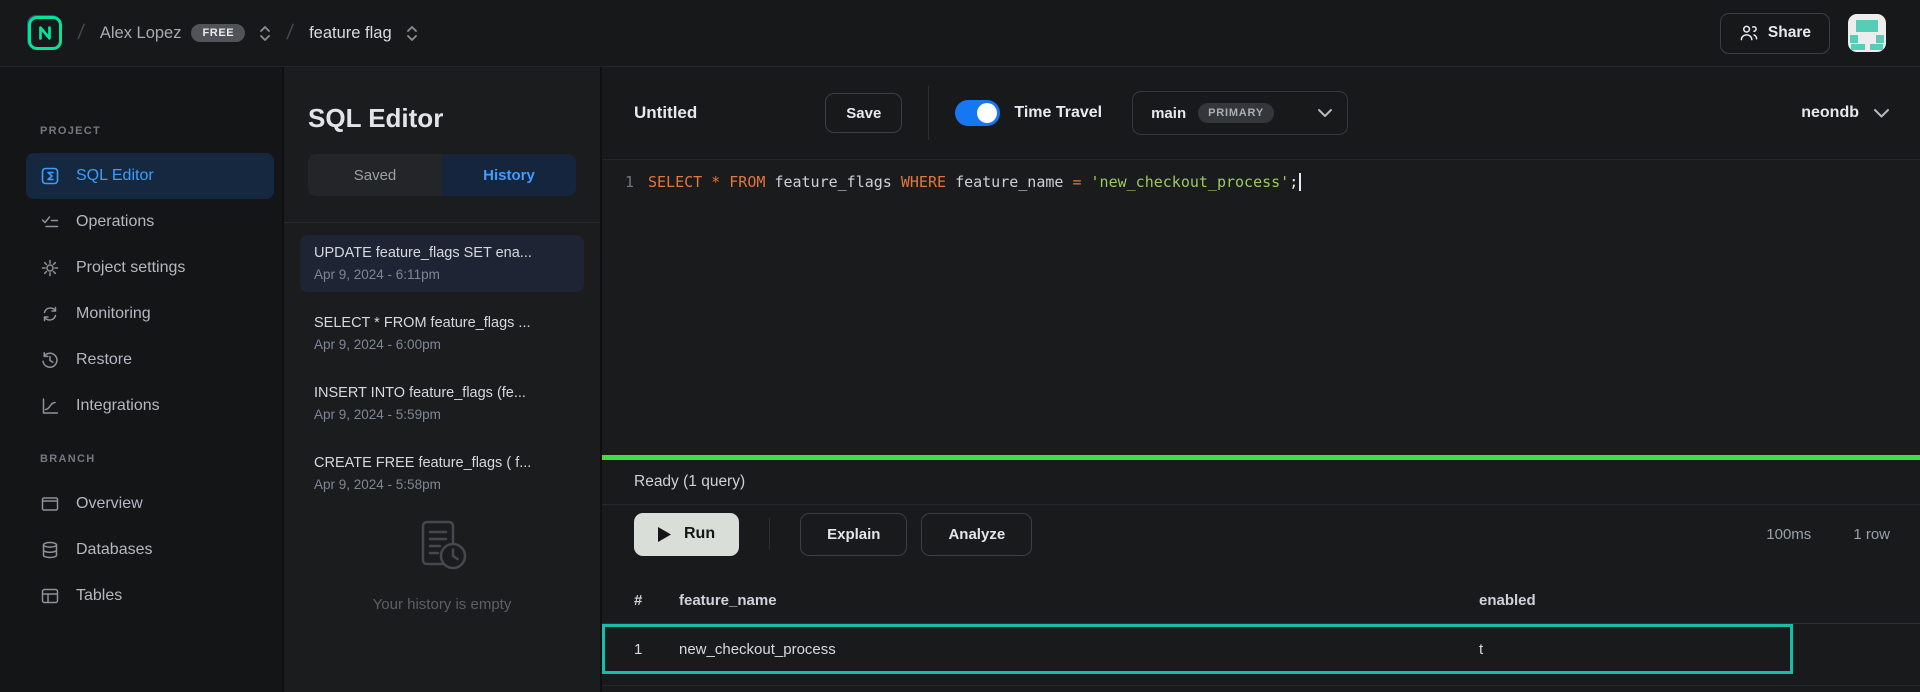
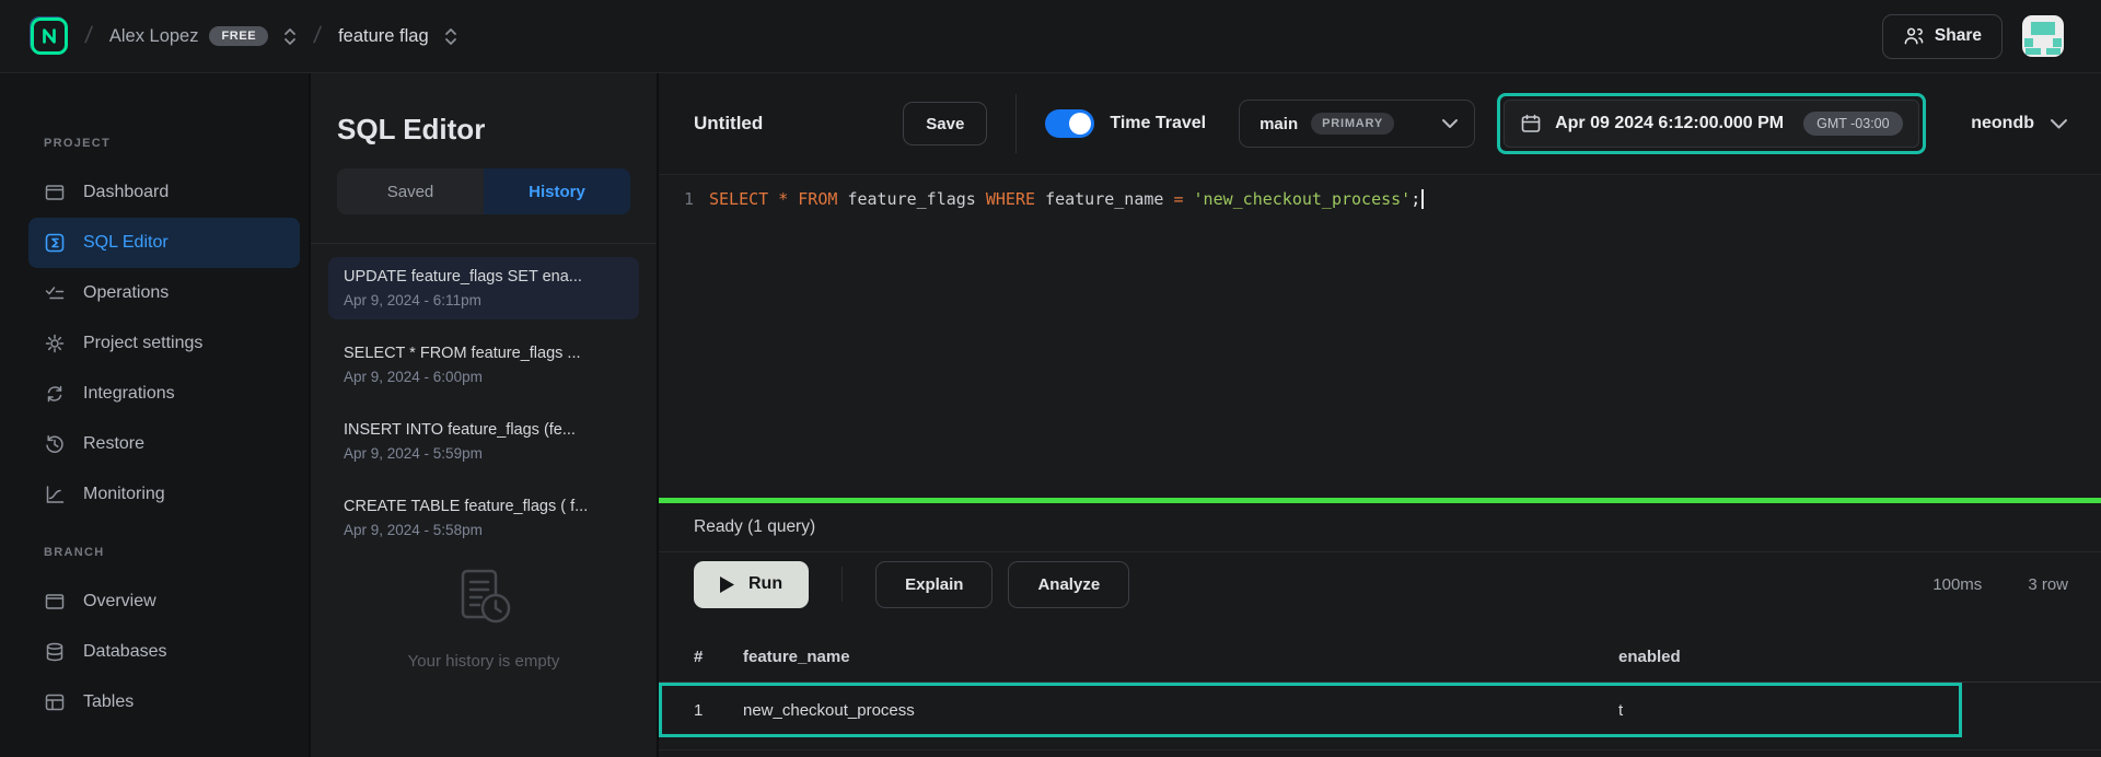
  Alex Lopez
  FREE
  feature flag
  Share
  PROJECT
+ Dashboard
  SQL Editor
  Operations
  Project settings
- Monitoring
+ Integrations
  Restore
- Integrations
+ Monitoring
  BRANCH
  Overview
  Databases
  Tables
  SQL Editor
  Saved
  History
  UPDATE feature_flags SET ena...
  Apr 9, 2024 - 6:11pm
  SELECT * FROM feature_flags ...
  Apr 9, 2024 - 6:00pm
  INSERT INTO feature_flags (fe...
  Apr 9, 2024 - 5:59pm
- CREATE FREE feature_flags ( f...
+ CREATE TABLE feature_flags ( f...
  Apr 9, 2024 - 5:58pm
  Your history is empty
  Untitled
  Save
  Time Travel
  main
  PRIMARY
+ Apr 09 2024 6:12:00.000 PM
+ GMT -03:00
  neondb
  1
  SELECT * FROM feature_flags WHERE feature_name = 'new_checkout_process';
  Ready (1 query)
  Run
  Explain
  Analyze
  100ms
- 1 row
+ 3 row
  #
  feature_name
  enabled
  1
  new_checkout_process
  t
